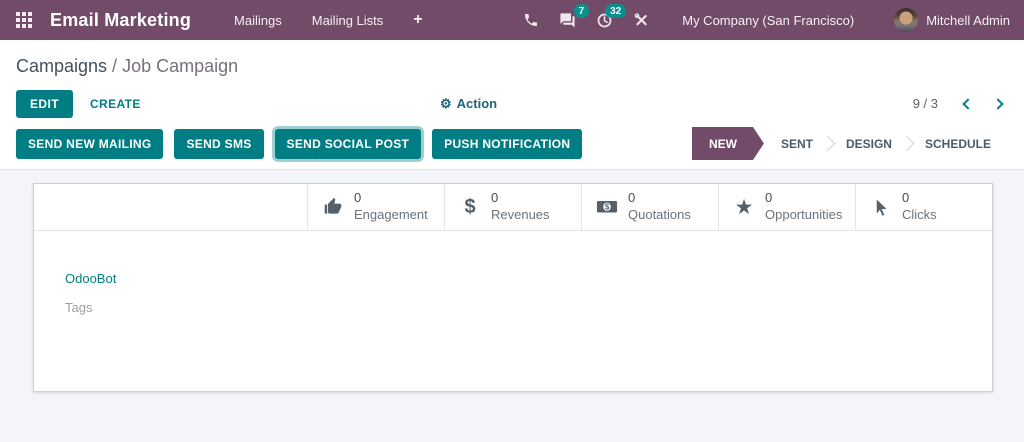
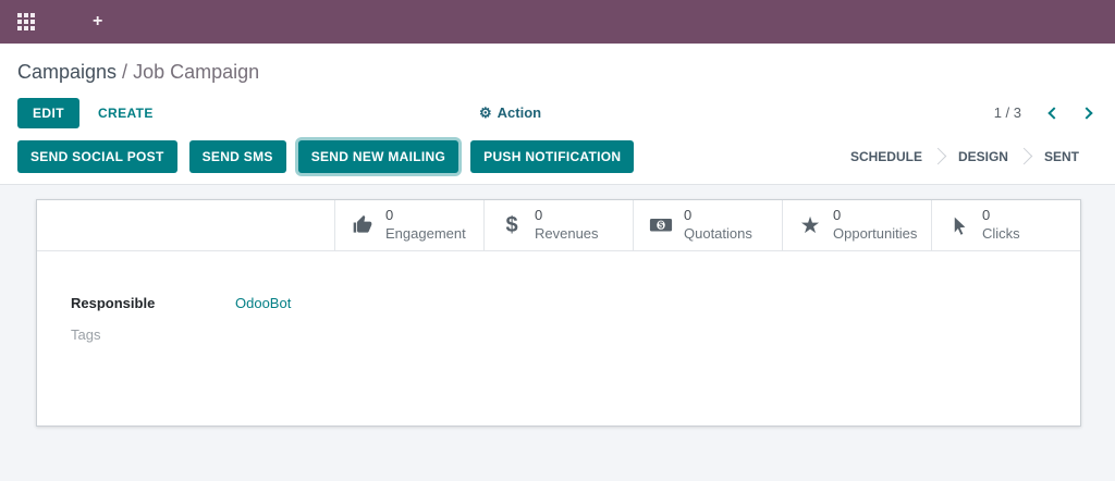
- Email Marketing
- Mailings
- Mailing Lists
  +
- 7
- 32
- My Company (San Francisco)
- Mitchell Admin
  Campaigns / Job Campaign
  EDIT
  CREATE
  ⚙
  Action
- 9 / 3
+ 1 / 3
- SEND NEW MAILING
+ SEND SOCIAL POST
  SEND SMS
- SEND SOCIAL POST
+ SEND NEW MAILING
  PUSH NOTIFICATION
- NEW
- SENT
+ SCHEDULE
  DESIGN
- SCHEDULE
+ SENT
  0
  Engagement
  $
  0
  Revenues
  $
  0
  Quotations
  ★
  0
  Opportunities
  0
  Clicks
+ Responsible
  OdooBot
  Tags
